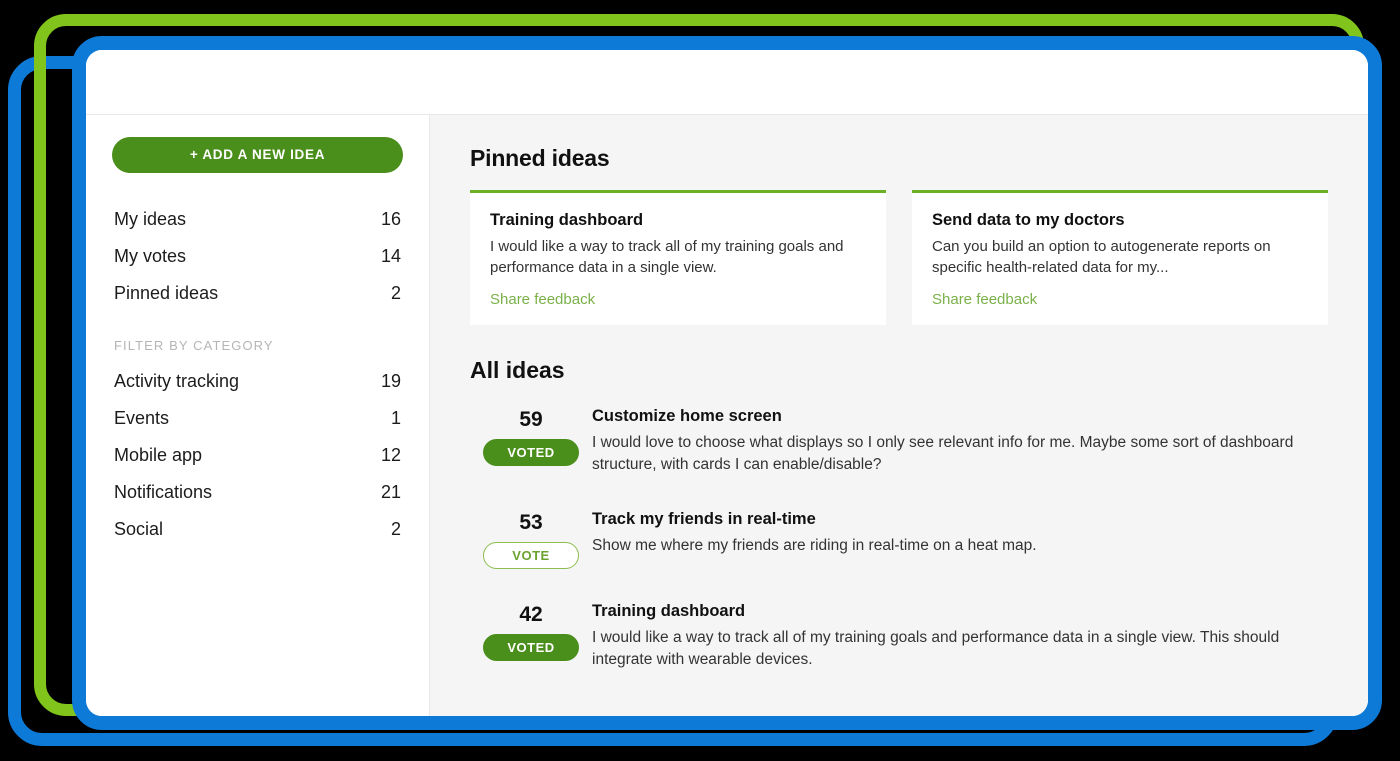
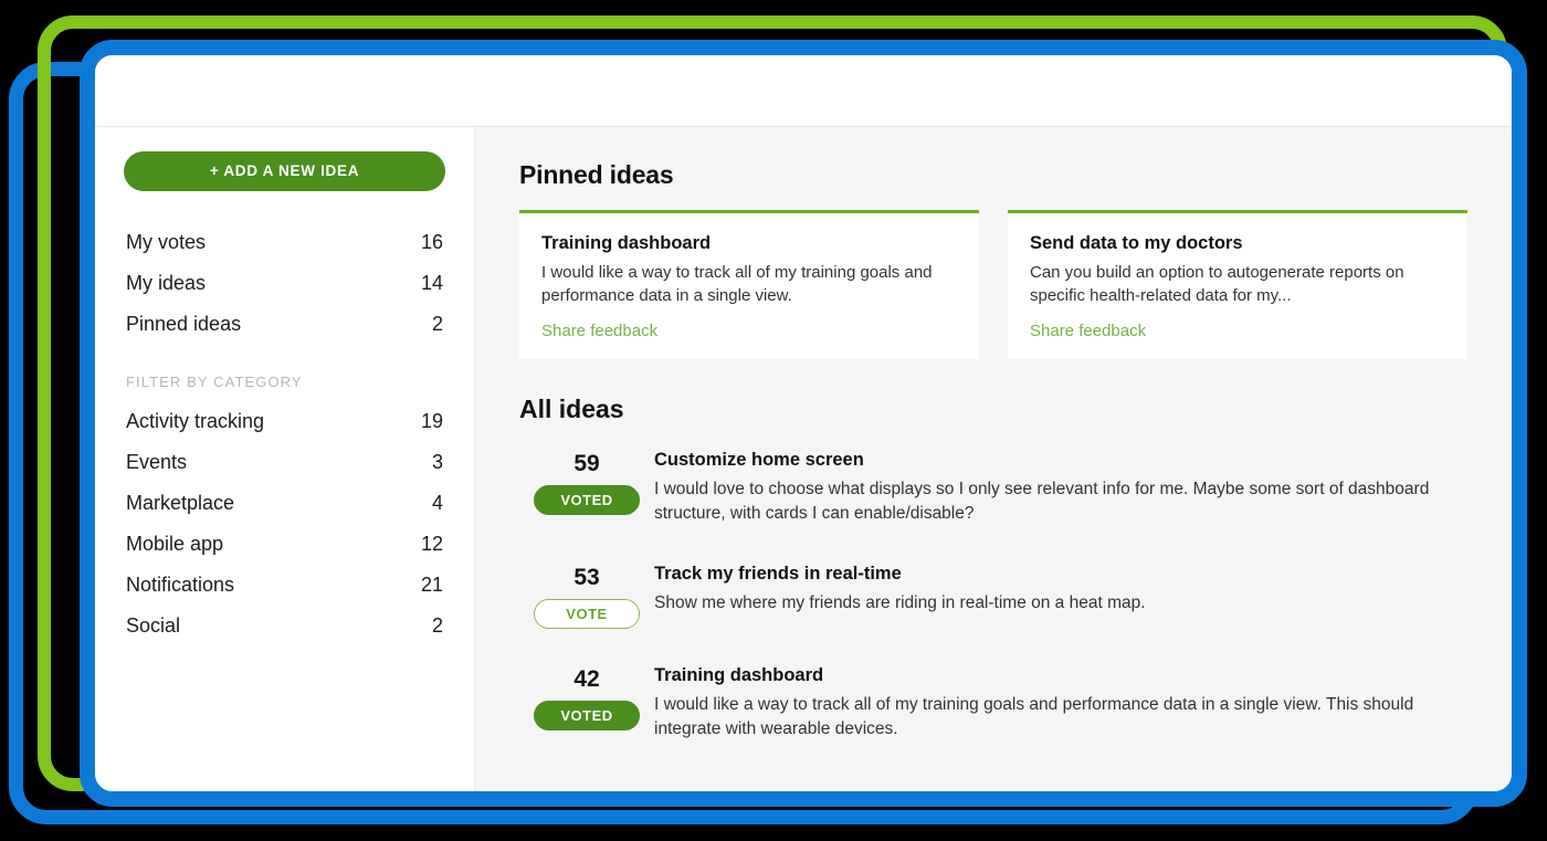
  + ADD A NEW IDEA
- My ideas
+ My votes
  16
- My votes
+ My ideas
  14
  Pinned ideas
  2
  FILTER BY CATEGORY
  Activity tracking
  19
  Events
- 1
+ 3
+ Marketplace
+ 4
  Mobile app
  12
  Notifications
  21
  Social
  2
  Pinned ideas
  Training dashboard
  I would like a way to track all of my training goals and performance data in a single view.
  Share feedback
  Send data to my doctors
  Can you build an option to autogenerate reports on specific health-related data for my...
  Share feedback
  All ideas
  59
  VOTED
  Customize home screen
  I would love to choose what displays so I only see relevant info for me. Maybe some sort of dashboard structure, with cards I can enable/disable?
  53
  VOTE
  Track my friends in real-time
  Show me where my friends are riding in real-time on a heat map.
  42
  VOTED
  Training dashboard
  I would like a way to track all of my training goals and performance data in a single view. This should integrate with wearable devices.
